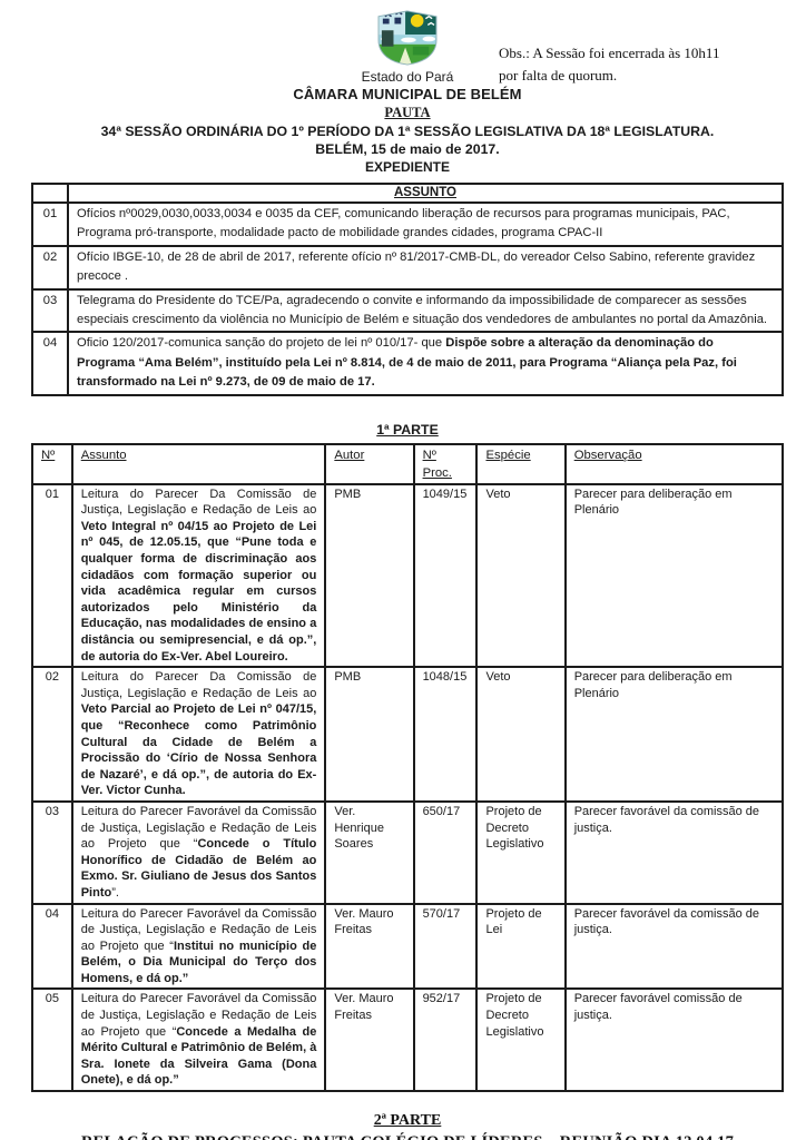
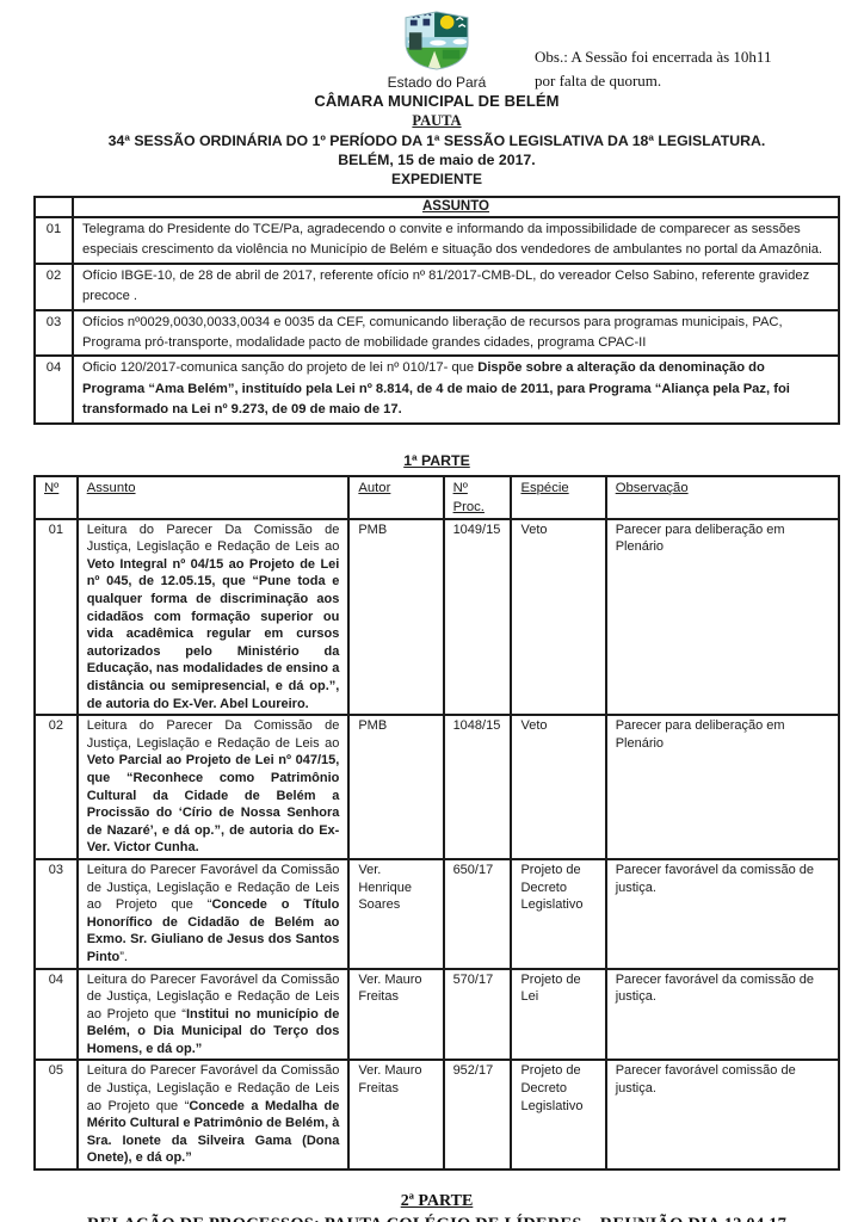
  Obs.: A Sessão foi encerrada às 10h11
  por falta de quorum.
  Estado do Pará
  CÂMARA MUNICIPAL DE BELÉM
  PAUTA
  34ª SESSÃO ORDINÁRIA DO 1º PERÍODO DA 1ª SESSÃO LEGISLATIVA DA 18ª LEGISLATURA.
  BELÉM, 15 de maio de 2017.
  EXPEDIENTE
  	ASSUNTO
- 01	Ofícios nº0029,0030,0033,0034 e 0035 da CEF, comunicando liberação de recursos para programas municipais, PAC, Programa pró-transporte, modalidade pacto de mobilidade grandes cidades, programa CPAC-II
+ 01	Telegrama do Presidente do TCE/Pa, agradecendo o convite e informando da impossibilidade de comparecer as sessões especiais crescimento da violência no Município de Belém e situação dos vendedores de ambulantes no portal da Amazônia.
  02	Ofício IBGE-10, de 28 de abril de 2017, referente ofício nº 81/2017-CMB-DL, do vereador Celso Sabino, referente gravidez precoce .
- 03	Telegrama do Presidente do TCE/Pa, agradecendo o convite e informando da impossibilidade de comparecer as sessões especiais crescimento da violência no Município de Belém e situação dos vendedores de ambulantes no portal da Amazônia.
+ 03	Ofícios nº0029,0030,0033,0034 e 0035 da CEF, comunicando liberação de recursos para programas municipais, PAC, Programa pró-transporte, modalidade pacto de mobilidade grandes cidades, programa CPAC-II
  04	Oficio 120/2017-comunica sanção do projeto de lei nº 010/17- que Dispõe sobre a alteração da denominação do Programa “Ama Belém”, instituído pela Lei nº 8.814, de 4 de maio de 2011, para Programa “Aliança pela Paz, foi transformado na Lei nº 9.273, de 09 de maio de 17.
  1ª PARTE
  Nº	Assunto	Autor	Nº Proc.	Espécie	Observação
  01	Leitura do Parecer Da Comissão de Justiça, Legislação e Redação de Leis ao Veto Integral nº 04/15 ao Projeto de Lei nº 045, de 12.05.15, que “Pune toda e qualquer forma de discriminação aos cidadãos com formação superior ou vida acadêmica regular em cursos autorizados pelo Ministério da Educação, nas modalidades de ensino a distância ou semipresencial, e dá op.”, de autoria do Ex-Ver. Abel Loureiro.	PMB	1049/15	Veto	Parecer para deliberação em Plenário
  02	Leitura do Parecer Da Comissão de Justiça, Legislação e Redação de Leis ao Veto Parcial ao Projeto de Lei nº 047/15, que “Reconhece como Patrimônio Cultural da Cidade de Belém a Procissão do ‘Círio de Nossa Senhora de Nazaré’, e dá op.”, de autoria do Ex-Ver. Victor Cunha.	PMB	1048/15	Veto	Parecer para deliberação em Plenário
  03	Leitura do Parecer Favorável da Comissão de Justiça, Legislação e Redação de Leis ao Projeto que “Concede o Título Honorífico de Cidadão de Belém ao Exmo. Sr. Giuliano de Jesus dos Santos Pinto”.	Ver. Henrique Soares	650/17	Projeto de Decreto Legislativo	Parecer favorável da comissão de justiça.
  04	Leitura do Parecer Favorável da Comissão de Justiça, Legislação e Redação de Leis ao Projeto que “Institui no município de Belém, o Dia Municipal do Terço dos Homens, e dá op.”	Ver. Mauro Freitas	570/17	Projeto de Lei	Parecer favorável da comissão de justiça.
  05	Leitura do Parecer Favorável da Comissão de Justiça, Legislação e Redação de Leis ao Projeto que “Concede a Medalha de Mérito Cultural e Patrimônio de Belém, à Sra. Ionete da Silveira Gama (Dona Onete), e dá op.”	Ver. Mauro Freitas	952/17	Projeto de Decreto Legislativo	Parecer favorável comissão de justiça.
  2ª PARTE
